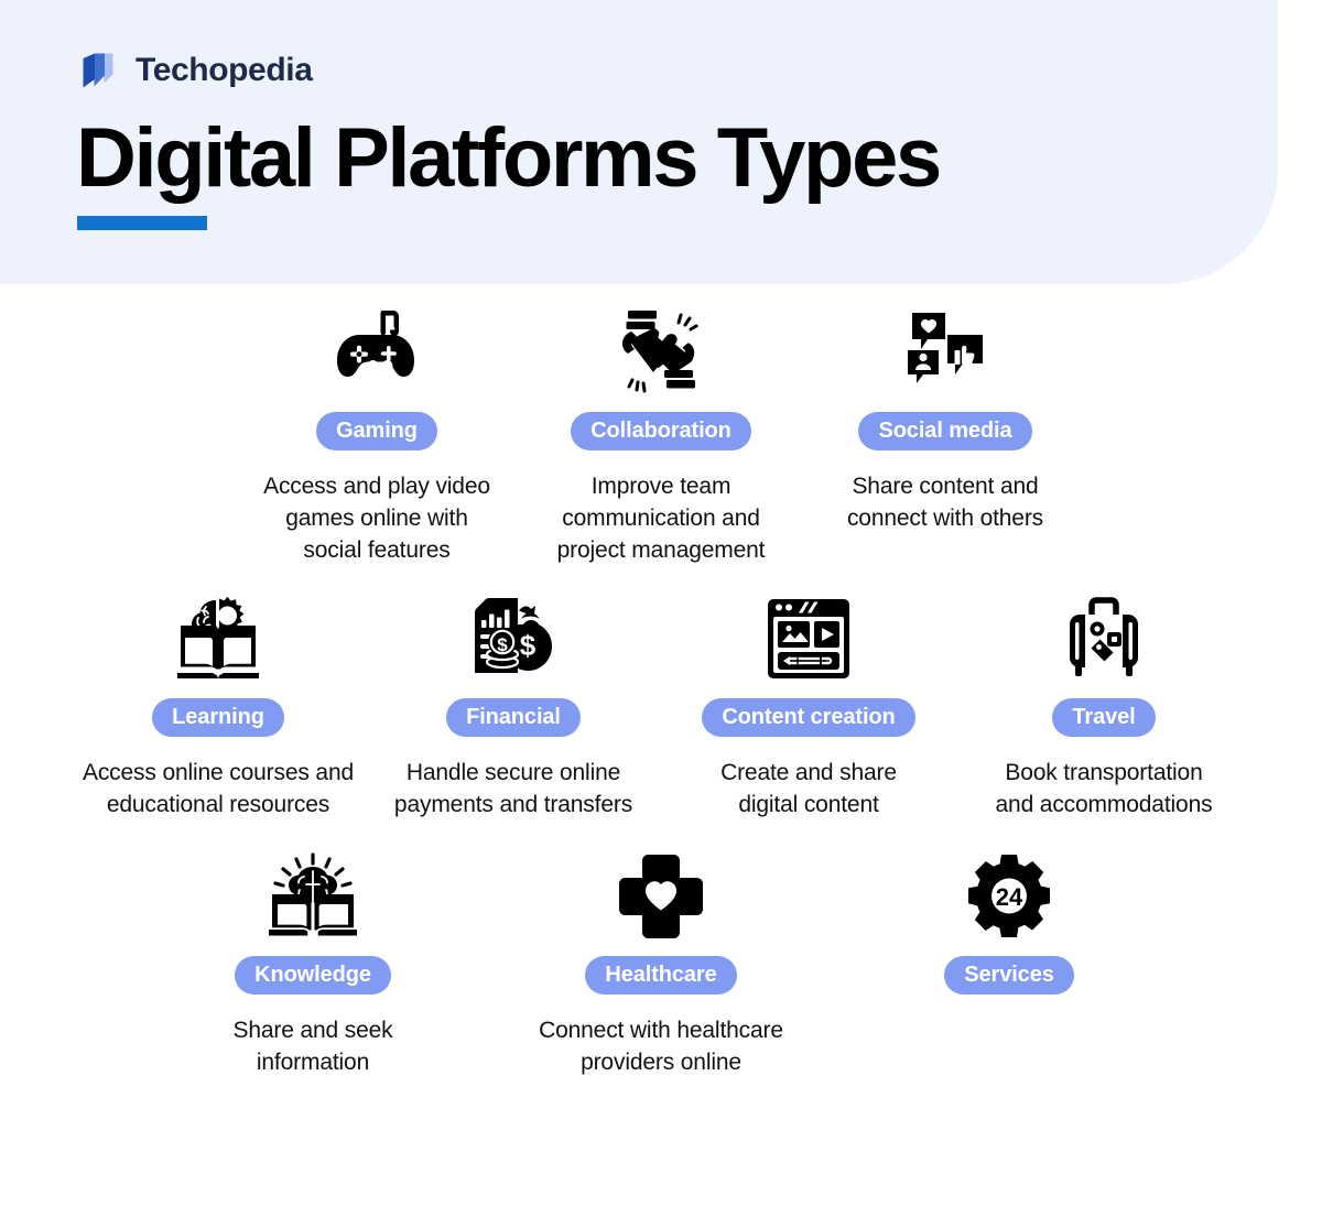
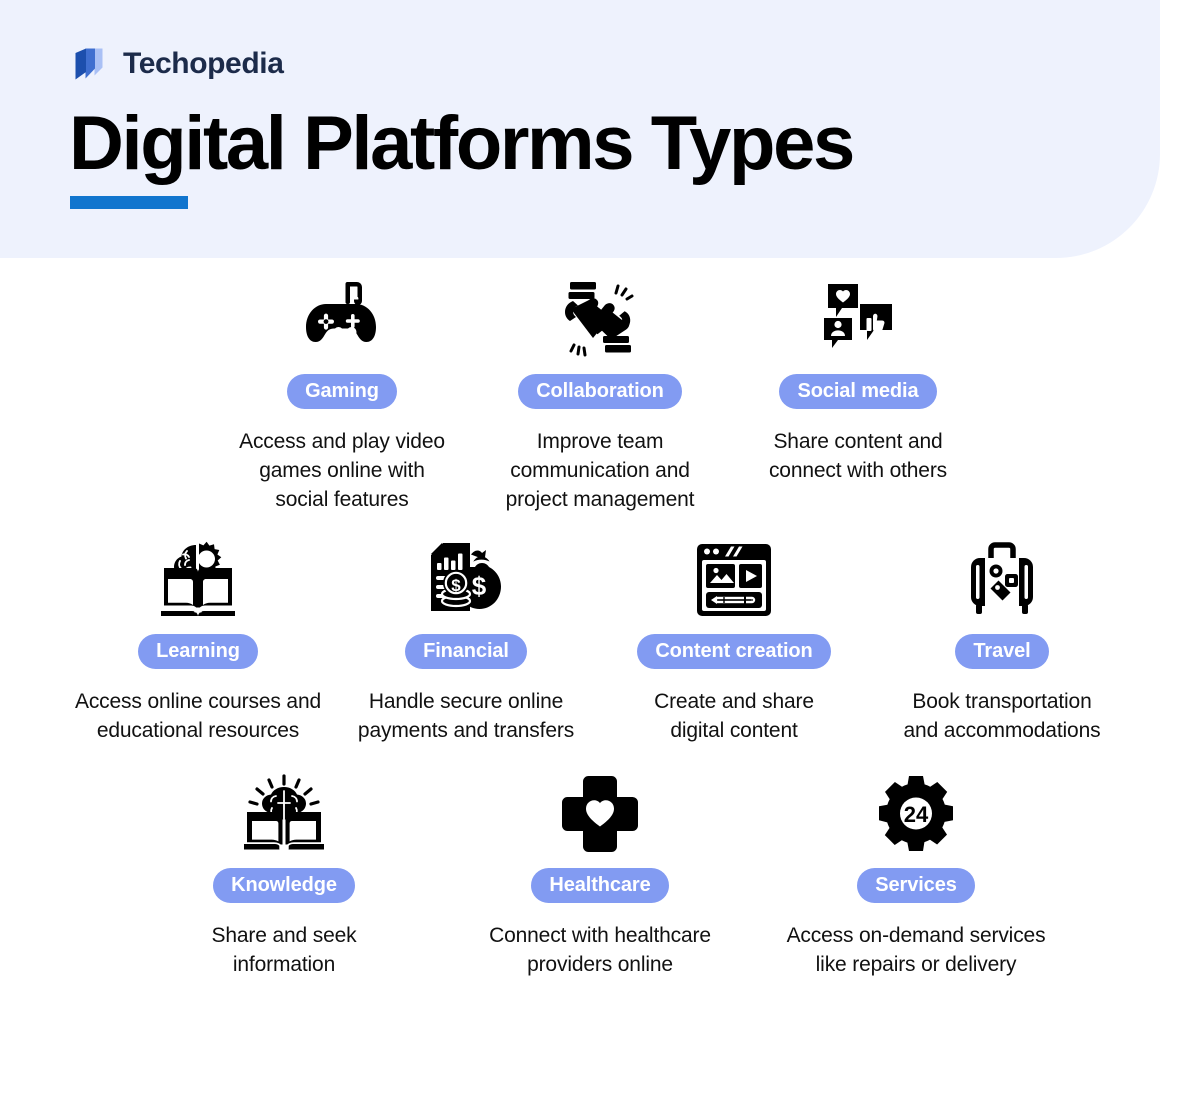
  Techopedia
  Digital Platforms Types
  Gaming
  Access and play video
  games online with
  social features
  Collaboration
  Improve team
  communication and
  project management
  Social media
  Share content and
  connect with others
  Learning
  Access online courses and
  educational resources
  $
  $
  Financial
  Handle secure online
  payments and transfers
  Content creation
  Create and share
  digital content
  Travel
  Book transportation
  and accommodations
  Knowledge
  Share and seek
  information
  Healthcare
  Connect with healthcare
  providers online
  24
  Services
+ Access on-demand services
+ like repairs or delivery
